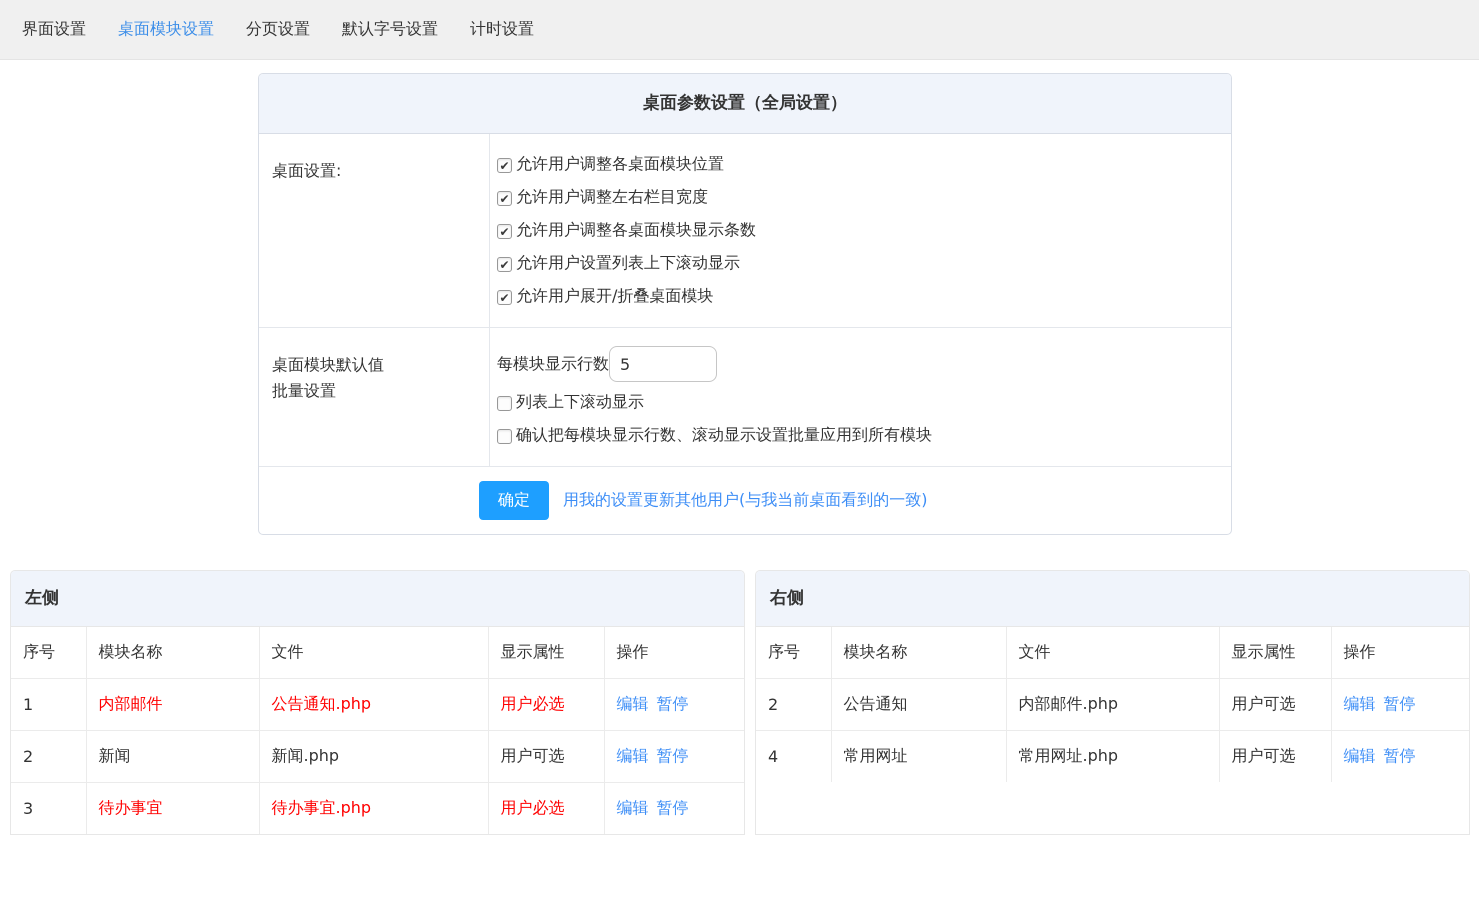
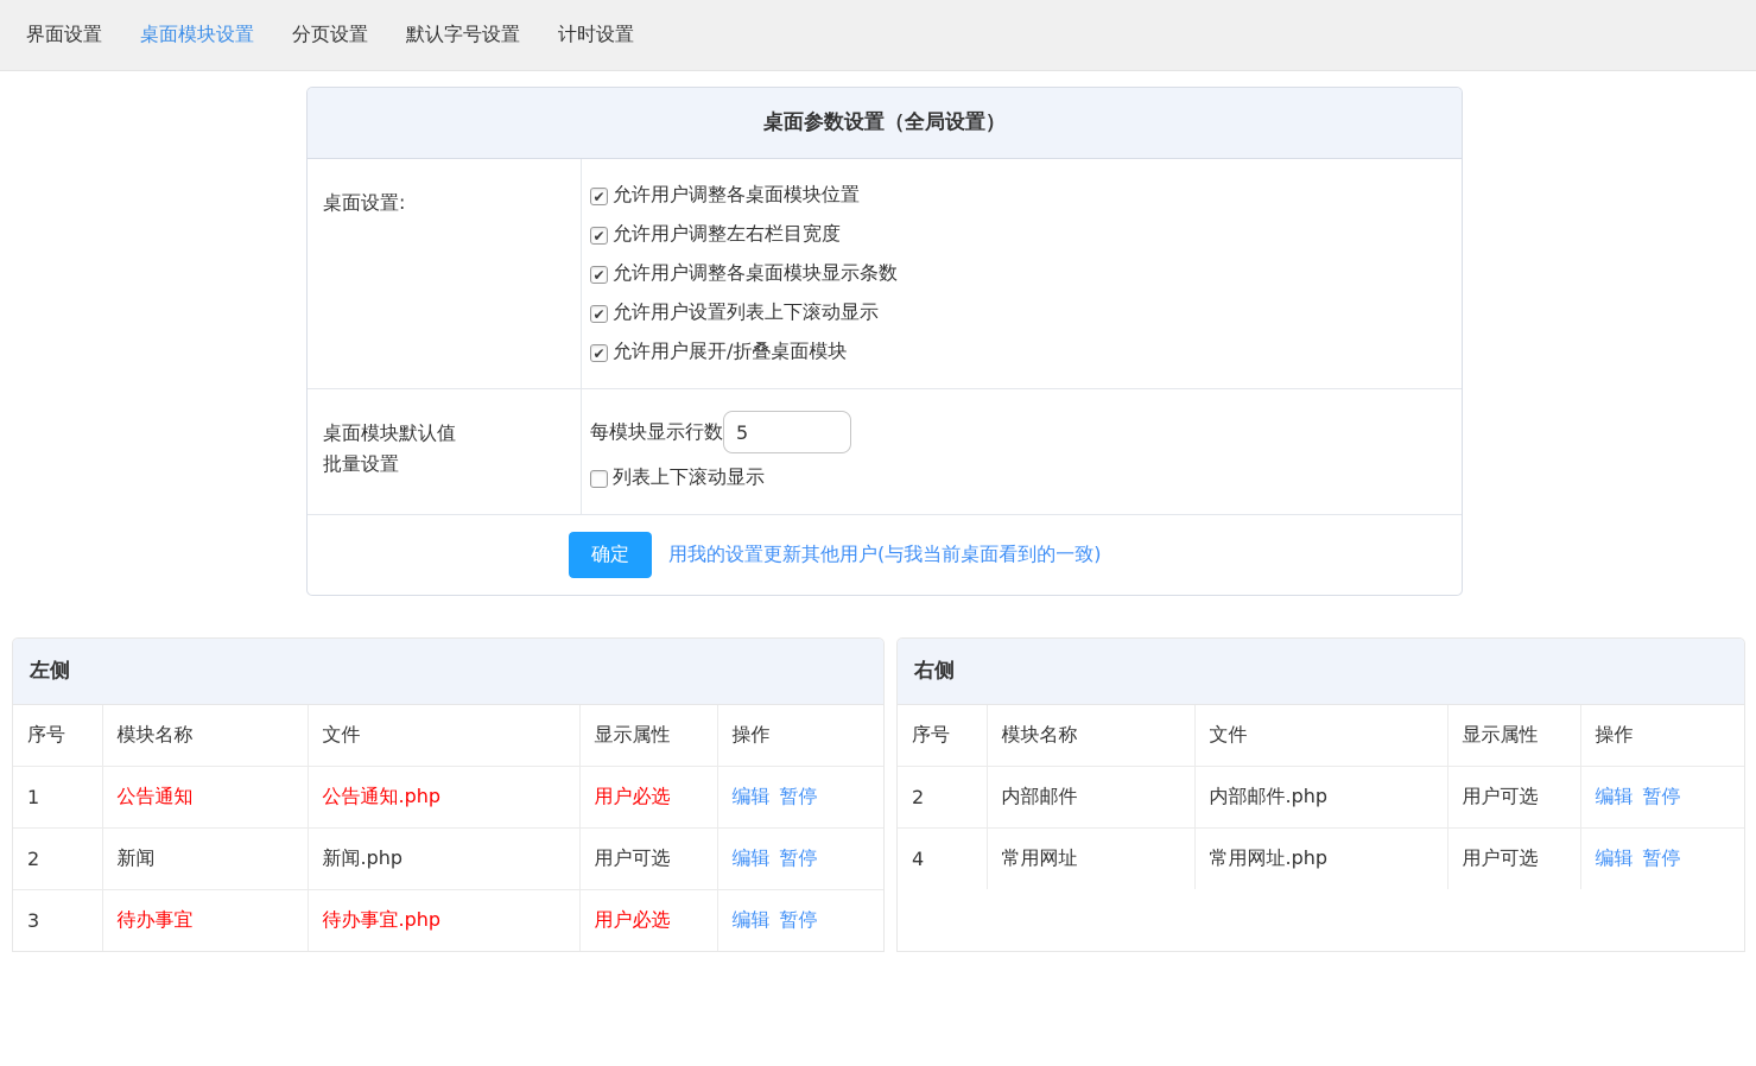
  界面设置
  桌面模块设置
  分页设置
  默认字号设置
  计时设置
  桌面参数设置（全局设置）
  桌面设置:
  允许用户调整各桌面模块位置
  允许用户调整左右栏目宽度
  允许用户调整各桌面模块显示条数
  允许用户设置列表上下滚动显示
  允许用户展开/折叠桌面模块
  桌面模块默认值
  批量设置
  每模块显示行数
  5
  列表上下滚动显示
- 确认把每模块显示行数、滚动显示设置批量应用到所有模块
  确定
  用我的设置更新其他用户(与我当前桌面看到的一致)
  左侧
  序号	模块名称	文件	显示属性	操作
- 1	内部邮件	公告通知.php	用户必选	编辑 暂停
+ 1	公告通知	公告通知.php	用户必选	编辑 暂停
  2	新闻	新闻.php	用户可选	编辑 暂停
  3	待办事宜	待办事宜.php	用户必选	编辑 暂停
  右侧
  序号	模块名称	文件	显示属性	操作
- 2	公告通知	内部邮件.php	用户可选	编辑 暂停
+ 2	内部邮件	内部邮件.php	用户可选	编辑 暂停
  4	常用网址	常用网址.php	用户可选	编辑 暂停
